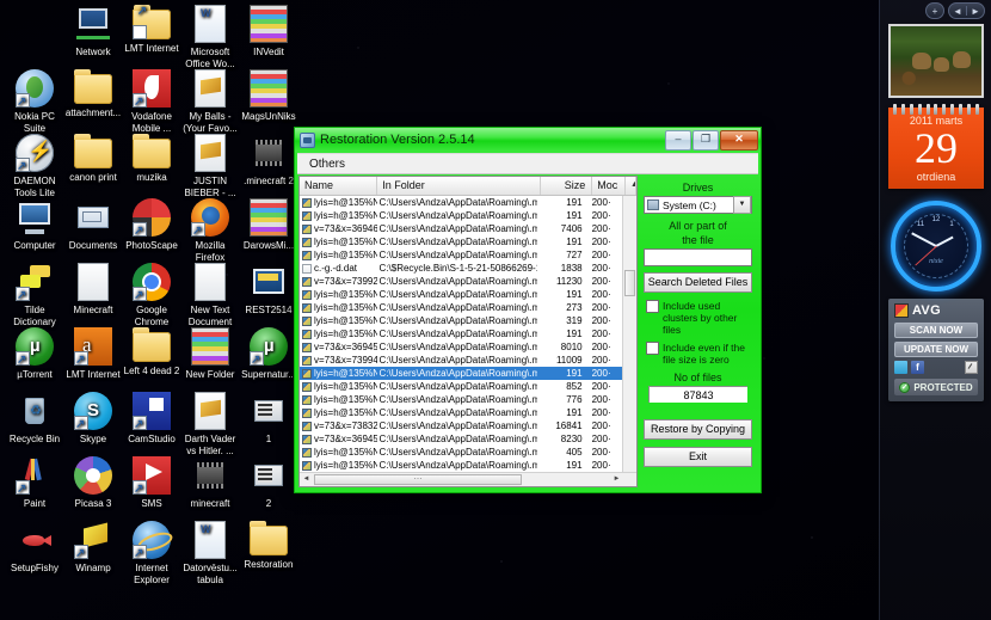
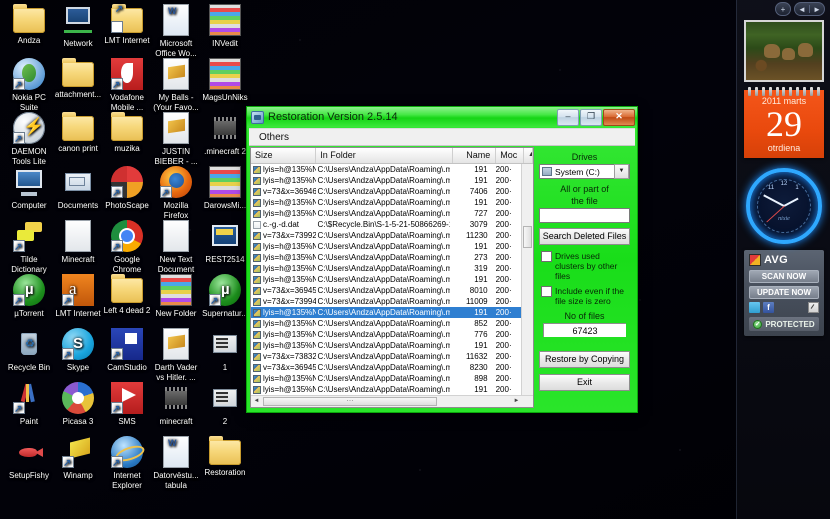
+ Andza
  Network
  LMT Internet
  W
  Microsoft Office Wo...
  INVedit
  Nokia PC Suite
  attachment...
  Vodafone Mobile ...
  My Balls - (Your Favo...
  MagsUnNiks
  ⚡
  DAEMON Tools Lite
  canon print
  muzika
  JUSTIN BIEBER - ...
  .minecraft 2
  Computer
  Documents
  PhotoScape
  Mozilla Firefox
  DarowsMi...
  Tilde Dictionary
  Minecraft
  Google Chrome
  New Text Document
  REST2514
  µ
  µTorrent
  а
  LMT Internet
  Left 4 dead 2
  New Folder
  µ
  Supernatur..
  ♻
  Recycle Bin
  S
  Skype
  CamStudio
  Darth Vader vs Hitler. ...
  1
  Paint
  Picasa 3
  SMS
  minecraft
  2
  SetupFishy
  Winamp
  Internet Explorer
  W
  Datorvēstu... tabula
  Restoration
  Restoration Version 2.5.14
  –
  ❐
  ✕
  Others
- Name
+ Size
  In Folder
- Size
+ Name
  Moc
  lyis=h@135%N
  C:\Users\Andza\AppData\Roaming\.m
  191
  200·
  lyis=h@135%N
  C:\Users\Andza\AppData\Roaming\.m
  191
  200·
  v=73&x=36946
  C:\Users\Andza\AppData\Roaming\.m
  7406
  200·
  lyis=h@135%N
  C:\Users\Andza\AppData\Roaming\.m
  191
  200·
  lyis=h@135%N
  C:\Users\Andza\AppData\Roaming\.m
  727
  200·
  c.-g.-d.dat
  C:\$Recycle.Bin\S-1-5-21-50866269-
- 1838
+ 3079
  200·
  v=73&x=73992
  C:\Users\Andza\AppData\Roaming\.m
  11230
  200·
  lyis=h@135%N
  C:\Users\Andza\AppData\Roaming\.m
  191
  200·
  lyis=h@135%N
  C:\Users\Andza\AppData\Roaming\.m
  273
  200·
  lyis=h@135%N
  C:\Users\Andza\AppData\Roaming\.m
  319
  200·
  lyis=h@135%N
  C:\Users\Andza\AppData\Roaming\.m
  191
  200·
  v=73&x=36945
  C:\Users\Andza\AppData\Roaming\.m
  8010
  200·
  v=73&x=73994
  C:\Users\Andza\AppData\Roaming\.m
  11009
  200·
  lyis=h@135%N
  C:\Users\Andza\AppData\Roaming\.m
  191
  200·
  lyis=h@135%N
  C:\Users\Andza\AppData\Roaming\.m
  852
  200·
  lyis=h@135%N
  C:\Users\Andza\AppData\Roaming\.m
  776
  200·
  lyis=h@135%N
  C:\Users\Andza\AppData\Roaming\.m
  191
  200·
  v=73&x=73832
  C:\Users\Andza\AppData\Roaming\.m
- 16841
+ 11632
  200·
  v=73&x=36945
  C:\Users\Andza\AppData\Roaming\.m
  8230
  200·
  lyis=h@135%N
  C:\Users\Andza\AppData\Roaming\.m
- 405
+ 898
  200·
  lyis=h@135%N
  C:\Users\Andza\AppData\Roaming\.m
  191
  200·
  Drives
  System (C:)
  All or part of
  the file
  Search Deleted Files
- Include used clusters by other files
+ Drives used clusters by other files
  Include even if the file size is zero
  No of files
- 87843
+ 67423
  Restore by Copying
  Exit
  +
  ◄
  ►
  2011 marts
  29
  otrdiena
  AVG
  SCAN NOW
  UPDATE NOW
  f
  PROTECTED
